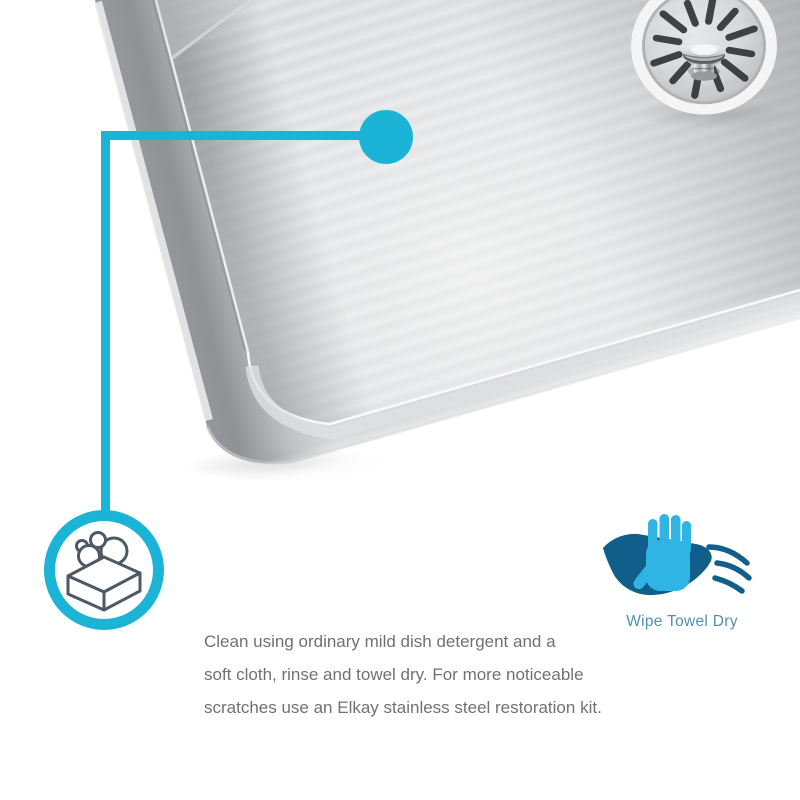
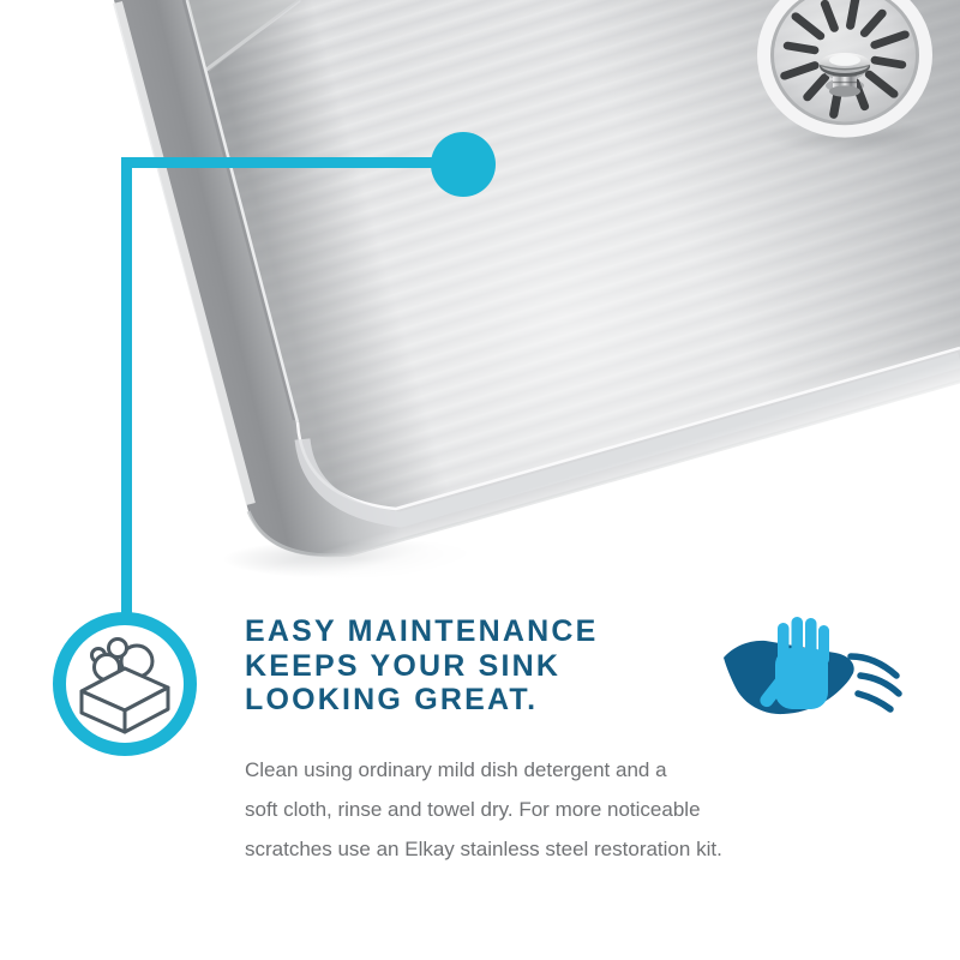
+ EASY MAINTENANCE
+ KEEPS YOUR SINK
+ LOOKING GREAT.
  Clean using ordinary mild dish detergent and a
  soft cloth, rinse and towel dry. For more noticeable
  scratches use an Elkay stainless steel restoration kit.
- Wipe Towel Dry
